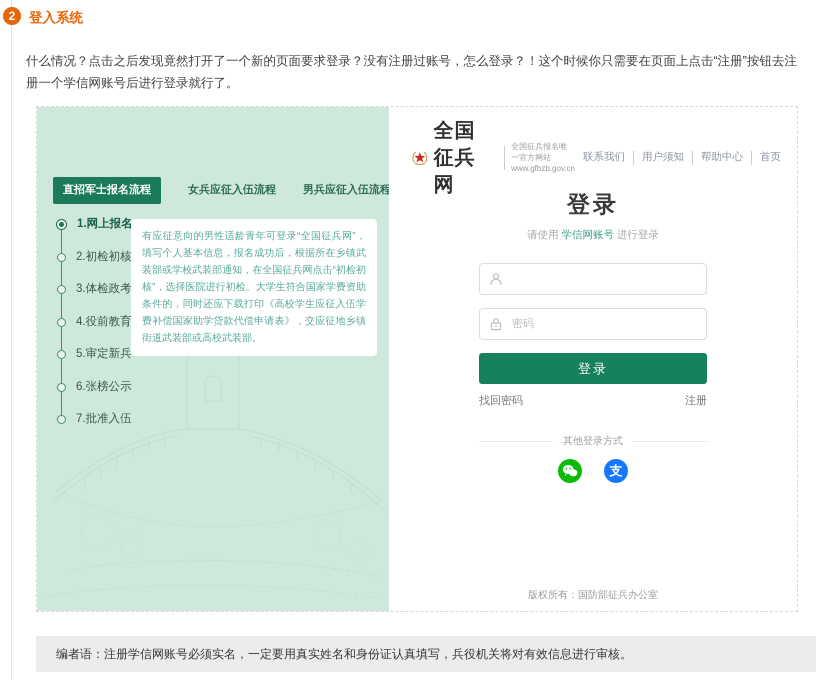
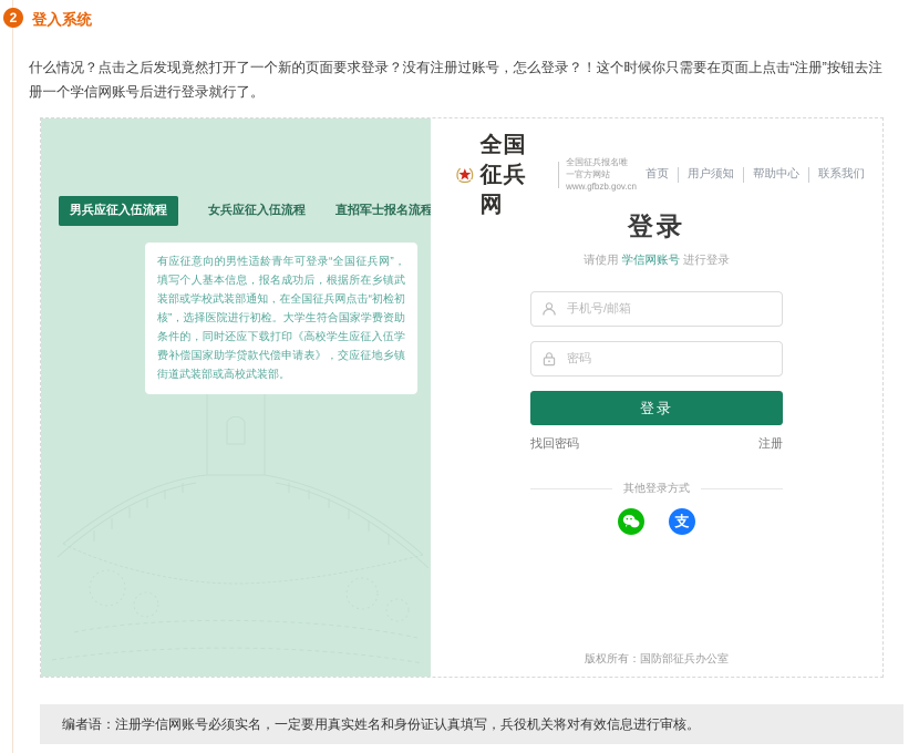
  2
  登入系统
  什么情况？点击之后发现竟然打开了一个新的页面要求登录？没有注册过账号，怎么登录？！这个时候你只需要在页面上点击“注册”按钮去注册一个学信网账号后进行登录就行了。
- 直招军士报名流程
+ 男兵应征入伍流程
  女兵应征入伍流程
- 男兵应征入伍流程
+ 直招军士报名流程
- 1.网上报名
- 2.初检初核
- 3.体检政考
- 4.役前教育
- 5.审定新兵
- 6.张榜公示
- 7.批准入伍
  有应征意向的男性适龄青年可登录“全国征兵网”，填写个人基本信息，报名成功后，根据所在乡镇武装部或学校武装部通知，在全国征兵网点击“初检初核”，选择医院进行初检。大学生符合国家学费资助条件的，同时还应下载打印《高校学生应征入伍学费补偿国家助学贷款代偿申请表》，交应征地乡镇街道武装部或高校武装部。
  全国征兵网
  全国征兵报名唯一官方网站
  www.gfbzb.gov.cn
- 联系我们
+ 首页
  用户须知
  帮助中心
- 首页
+ 联系我们
  登录
  请使用 学信网账号 进行登录
+ 手机号/邮箱
  密码
  登录
  找回密码
  注册
  其他登录方式
  支
  版权所有：国防部征兵办公室
  编者语：注册学信网账号必须实名，一定要用真实姓名和身份证认真填写，兵役机关将对有效信息进行审核。
